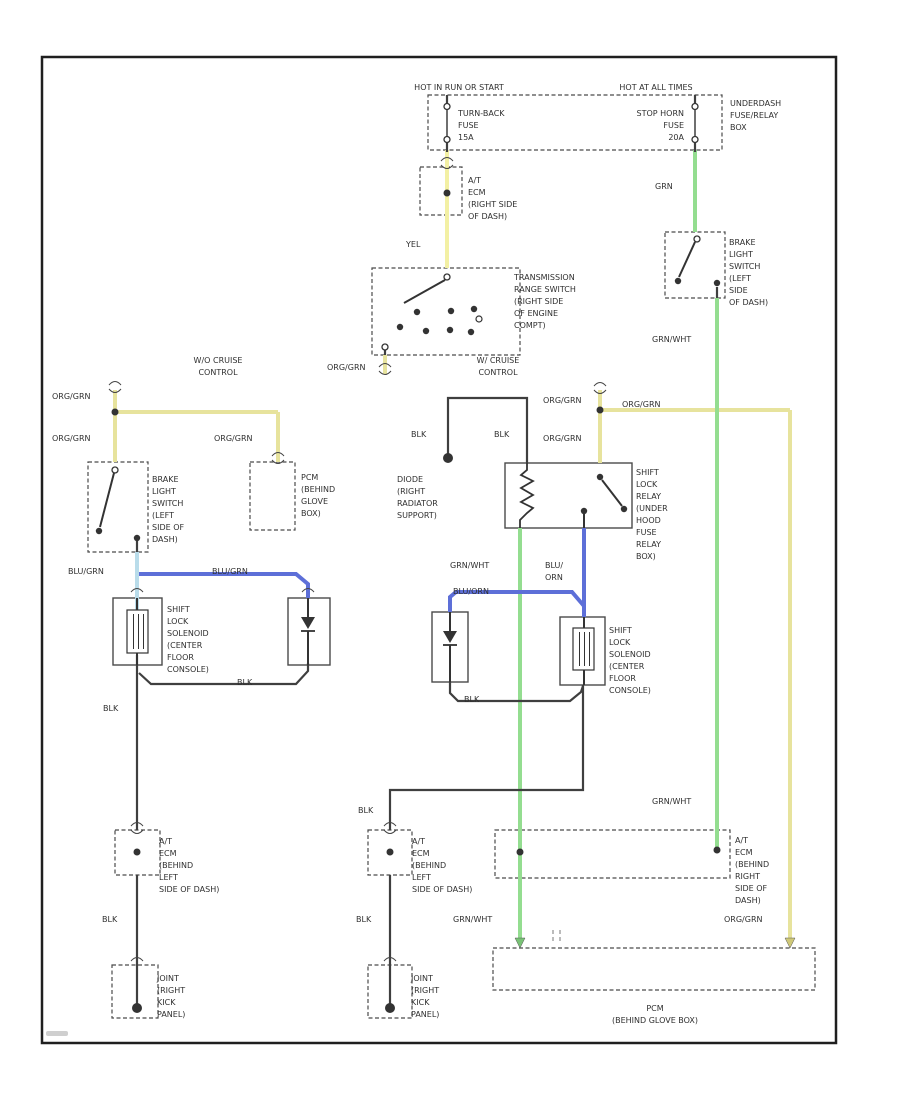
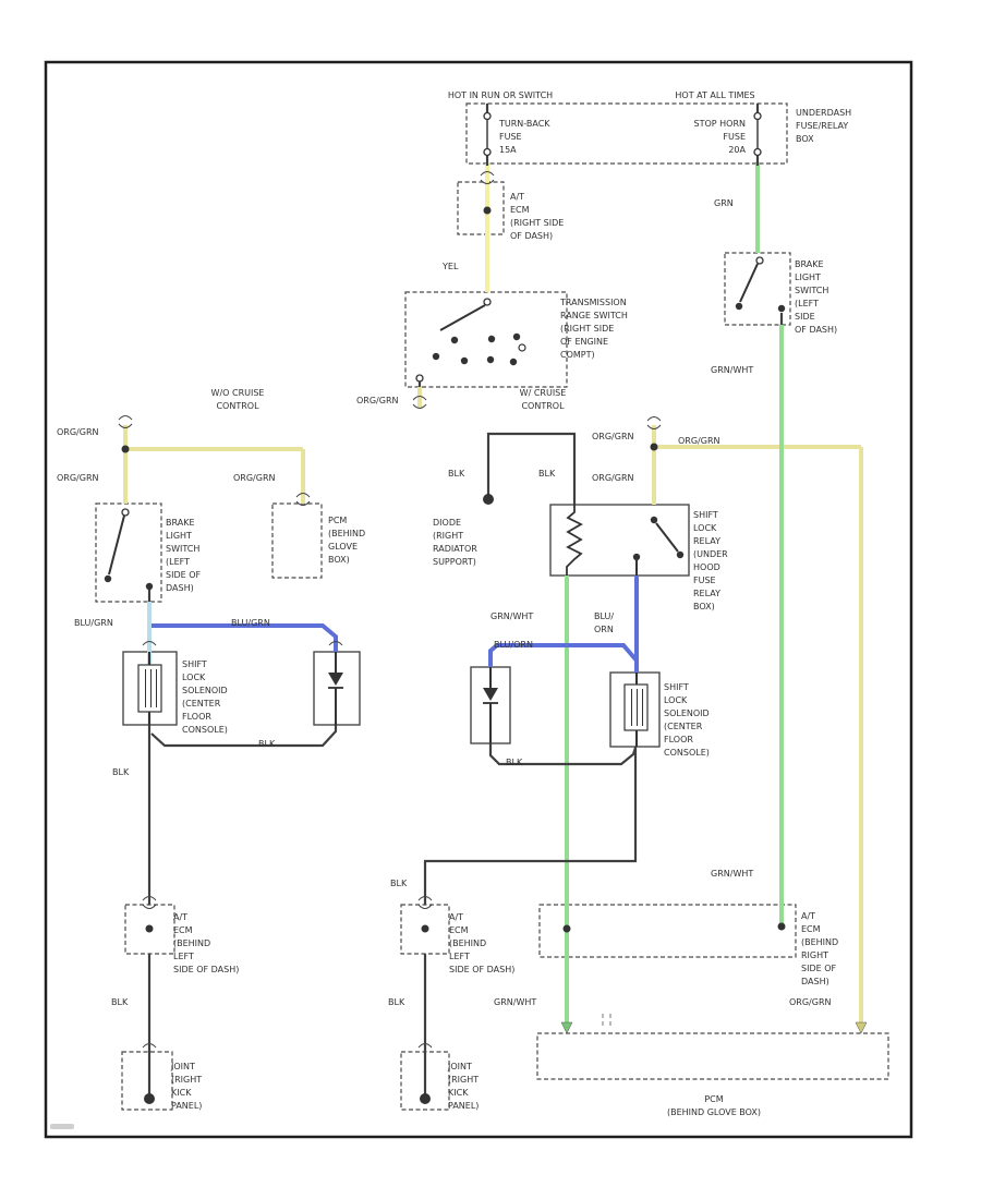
- HOT IN RUN OR START
+ HOT IN RUN OR SWITCH
  HOT AT ALL TIMES
  UNDERDASH
  FUSE/RELAY
  BOX
  TURN-BACK
  FUSE
  15A
  STOP HORN
  FUSE
  20A
  A/T
  ECM
  (RIGHT SIDE
  OF DASH)
  YEL
  GRN
  TRANSMISSION
  RANGE SWITCH
  (RIGHT SIDE
  OF ENGINE
  COMPT)
  BRAKE
  LIGHT
  SWITCH
  (LEFT
  SIDE
  OF DASH)
  GRN/WHT
  W/O CRUISE
  CONTROL
  W/ CRUISE
  CONTROL
  ORG/GRN
  ORG/GRN
  ORG/GRN
  ORG/GRN
  ORG/GRN
  ORG/GRN
  ORG/GRN
  BLK
  BLK
  DIODE
  (RIGHT
  RADIATOR
  SUPPORT)
  BRAKE
  LIGHT
  SWITCH
  (LEFT
  SIDE OF
  DASH)
  PCM
  (BEHIND
  GLOVE
  BOX)
  SHIFT
  LOCK
  RELAY
  (UNDER
  HOOD
  FUSE
  RELAY
  BOX)
  BLU/GRN
  BLU/GRN
  GRN/WHT
  BLU/
  ORN
  BLU/ORN
  SHIFT
  LOCK
  SOLENOID
  (CENTER
  FLOOR
  CONSOLE)
  SHIFT
  LOCK
  SOLENOID
  (CENTER
  FLOOR
  CONSOLE)
  BLK
  BLK
  BLK
  BLK
  GRN/WHT
  A/T
  ECM
  (BEHIND
  LEFT
  SIDE OF DASH)
  A/T
  ECM
  (BEHIND
  LEFT
  SIDE OF DASH)
  A/T
  ECM
  (BEHIND
  RIGHT
  SIDE OF
  DASH)
  BLK
  BLK
  GRN/WHT
  ORG/GRN
  JOINT
  (RIGHT
  KICK
  PANEL)
  JOINT
  (RIGHT
  KICK
  PANEL)
  PCM
  (BEHIND GLOVE BOX)
